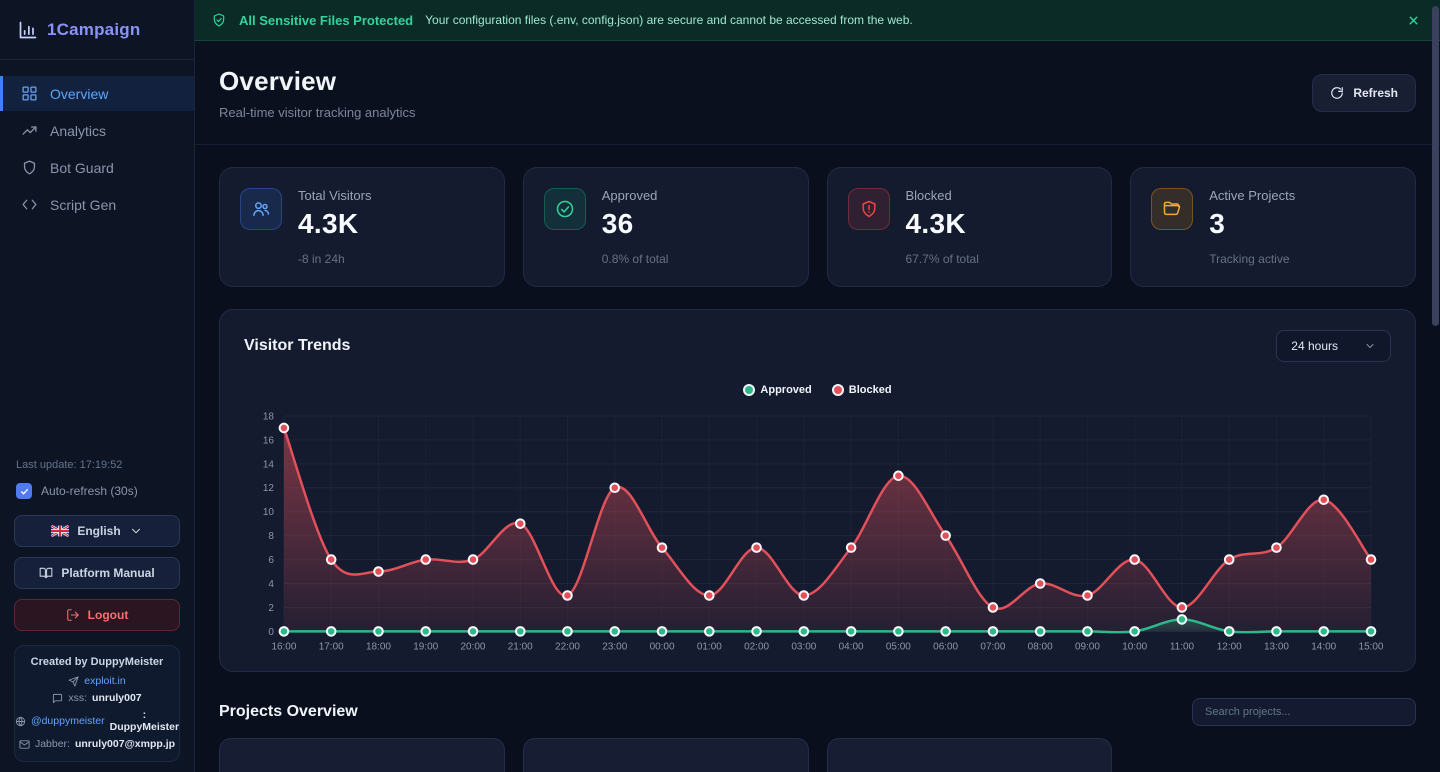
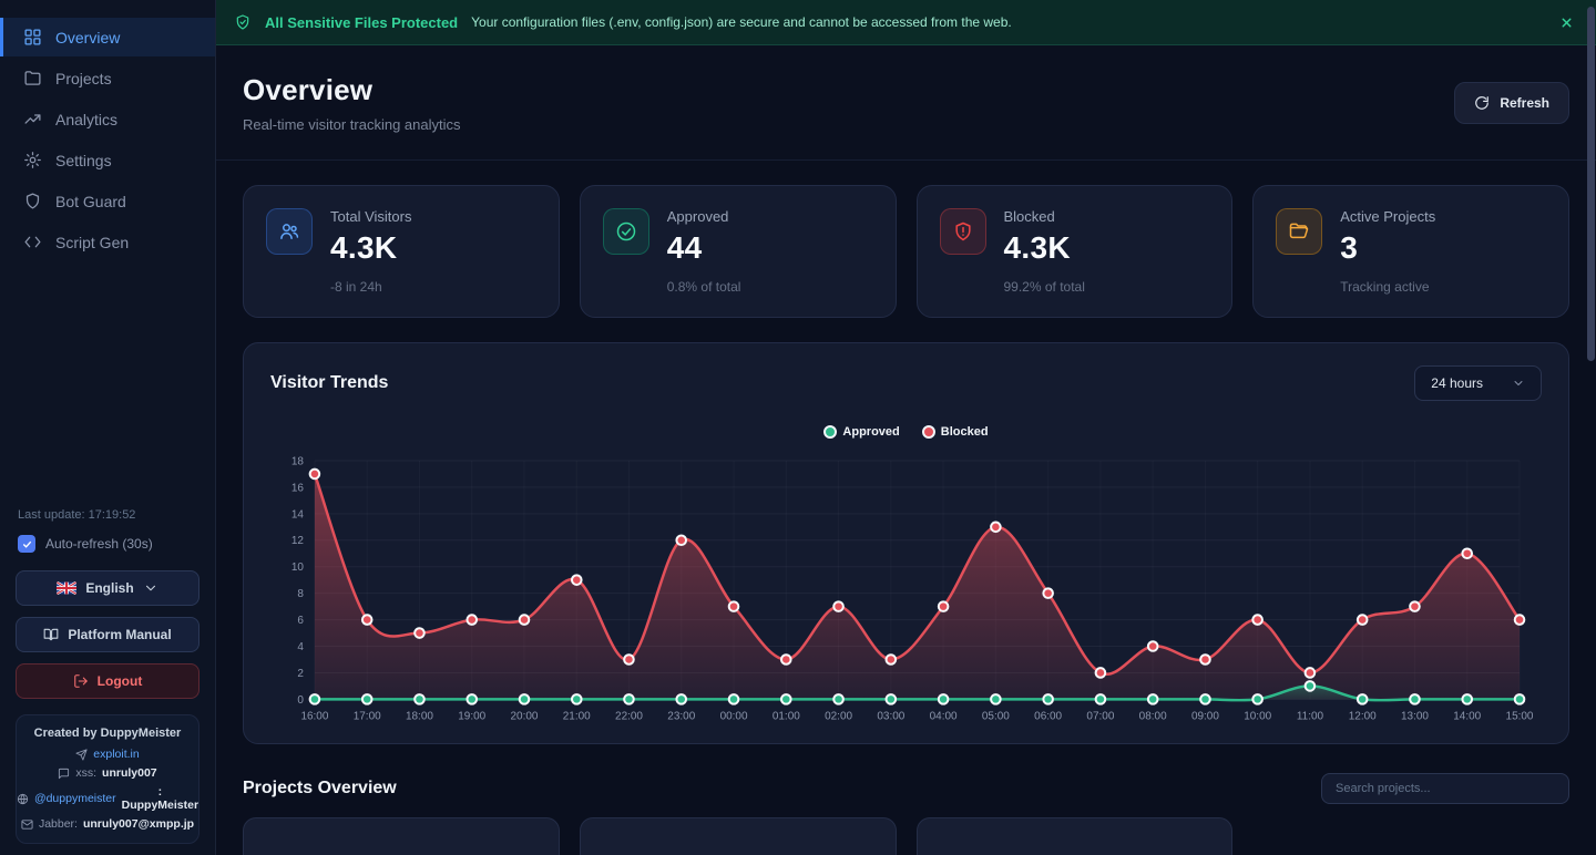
- 1Campaign
  Overview
+ Projects
  Analytics
+ Settings
  Bot Guard
  Script Gen
  Last update: 17:19:52
  Auto-refresh (30s)
  English
  Platform Manual
  Logout
  Created by DuppyMeister
  exploit.in
  xss:
  unruly007
  @duppymeister
  : DuppyMeister
  Jabber:
  unruly007@xmpp.jp
  All Sensitive Files Protected
  Your configuration files (.env, config.json) are secure and cannot be accessed from the web.
  Overview
  Real-time visitor tracking analytics
  Refresh
  Total Visitors
  4.3K
  -8 in 24h
  Approved
- 36
+ 44
  0.8% of total
  Blocked
  4.3K
- 67.7% of total
+ 99.2% of total
  Active Projects
  3
  Tracking active
  Visitor Trends
  24 hours
  Approved
  Blocked
  0
  2
  4
  6
  8
  10
  12
  14
  16
  18
  16:00
  17:00
  18:00
  19:00
  20:00
  21:00
  22:00
  23:00
  00:00
  01:00
  02:00
  03:00
  04:00
  05:00
  06:00
  07:00
  08:00
  09:00
  10:00
  11:00
  12:00
  13:00
  14:00
  15:00
  Projects Overview
  Search projects...
